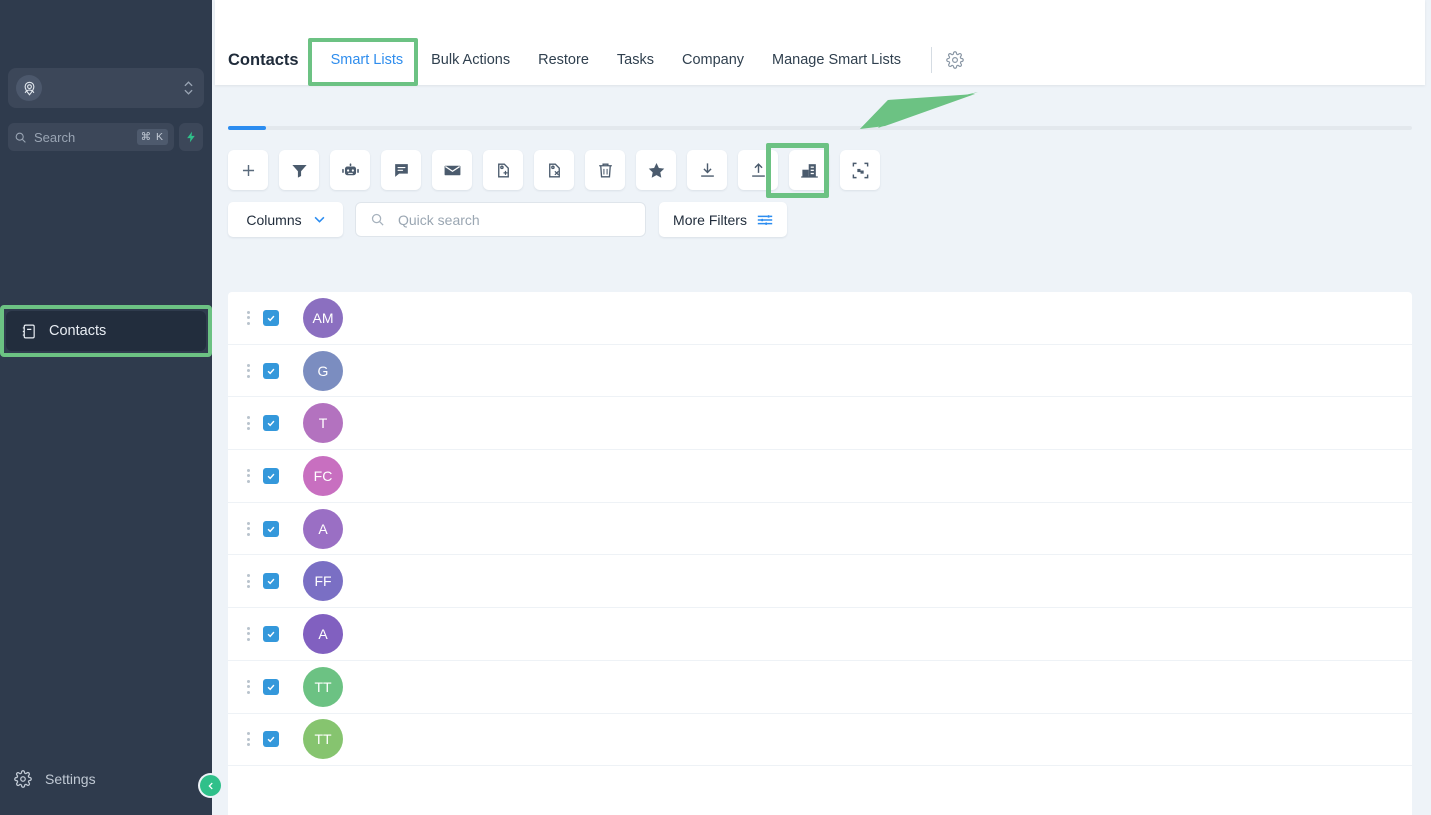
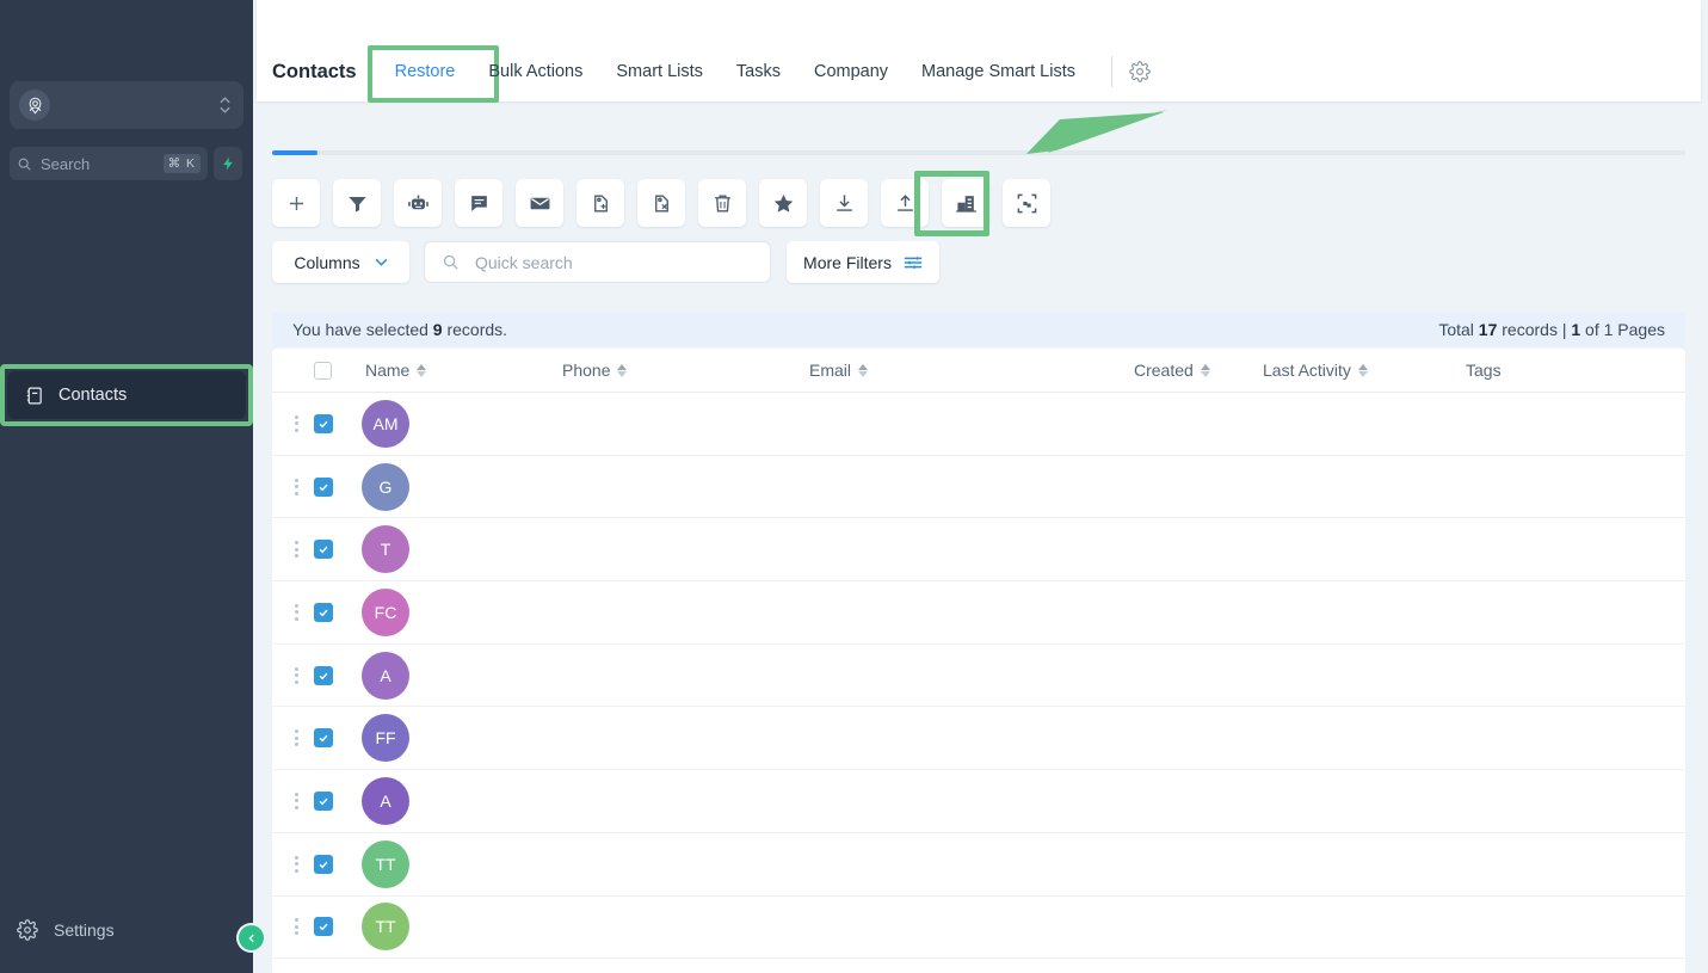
  Search
  ⌘ K
  Contacts
  Settings
  Contacts
- Smart Lists
+ Restore
  Bulk Actions
- Restore
+ Smart Lists
  Tasks
  Company
  Manage Smart Lists
  Columns
  Quick search
  More Filters
+ You have selected 9 records.
+ Total 17 records | 1 of 1 Pages
+ Name
+ Phone
+ Email
+ Created
+ Last Activity
+ Tags
  AM
  G
  T
  FC
  A
  FF
  A
  TT
  TT
